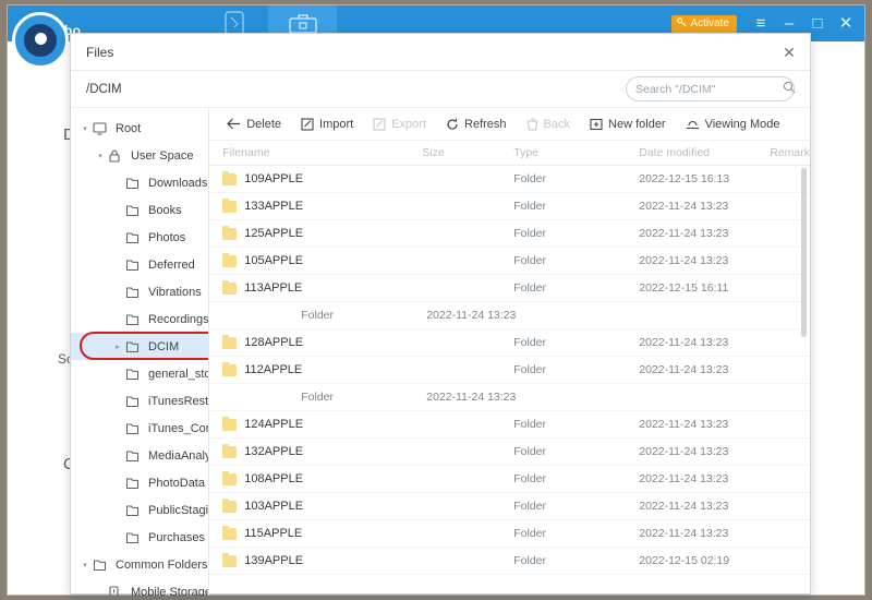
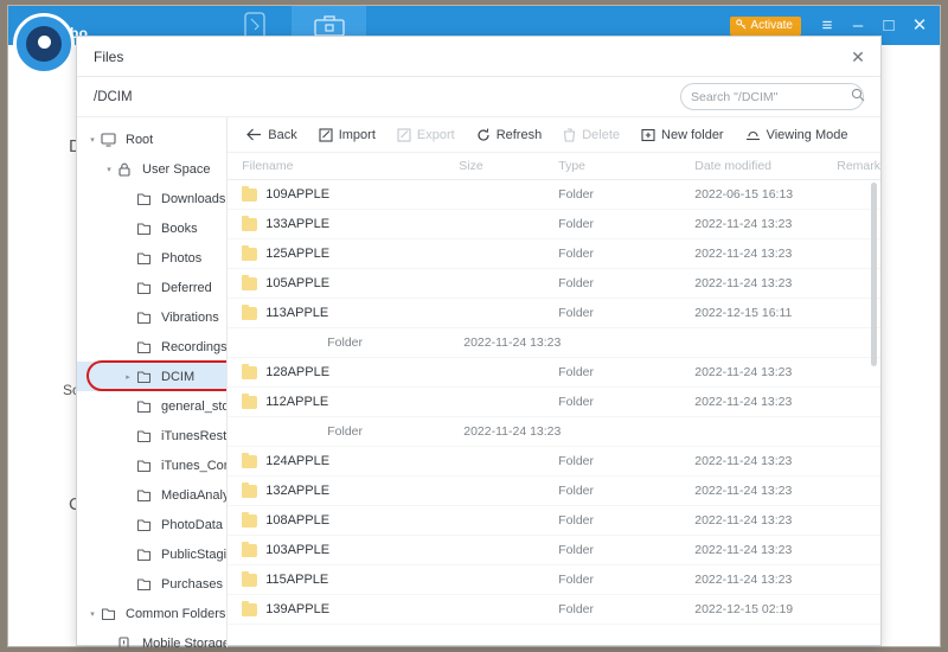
  Activate
  ≡
  –
  □
  ✕
  bo
  Files
  ✕
  /DCIM
  Search "/DCIM"
  Root
  User Space
  Downloads
  Books
  Photos
  Deferred
  Vibrations
  Recordings
  DCIM
  general_sto
  iTunesRest
  MediaAnaly
  PhotoData
  PublicStagi
  Purchases
  Common Folders
  Mobile Storage
- Delete
+ Back
  Import
  Export
  Refresh
- Back
+ Delete
  New folder
  Viewing Mode
  Filename
  Size
  Type
  Date modified
  Remark
  109APPLE
  Folder
- 2022-12-15 16:13
+ 2022-06-15 16:13
  133APPLE
  Folder
  2022-11-24 13:23
  125APPLE
  Folder
  2022-11-24 13:23
  105APPLE
  Folder
  2022-11-24 13:23
  113APPLE
  Folder
  2022-12-15 16:11
  Folder
  2022-11-24 13:23
  128APPLE
  Folder
  2022-11-24 13:23
  112APPLE
  Folder
  2022-11-24 13:23
  Folder
  2022-11-24 13:23
  124APPLE
  Folder
  2022-11-24 13:23
  132APPLE
  Folder
  2022-11-24 13:23
  108APPLE
  Folder
  2022-11-24 13:23
  103APPLE
  Folder
  2022-11-24 13:23
  115APPLE
  Folder
  2022-11-24 13:23
  139APPLE
  Folder
  2022-12-15 02:19
